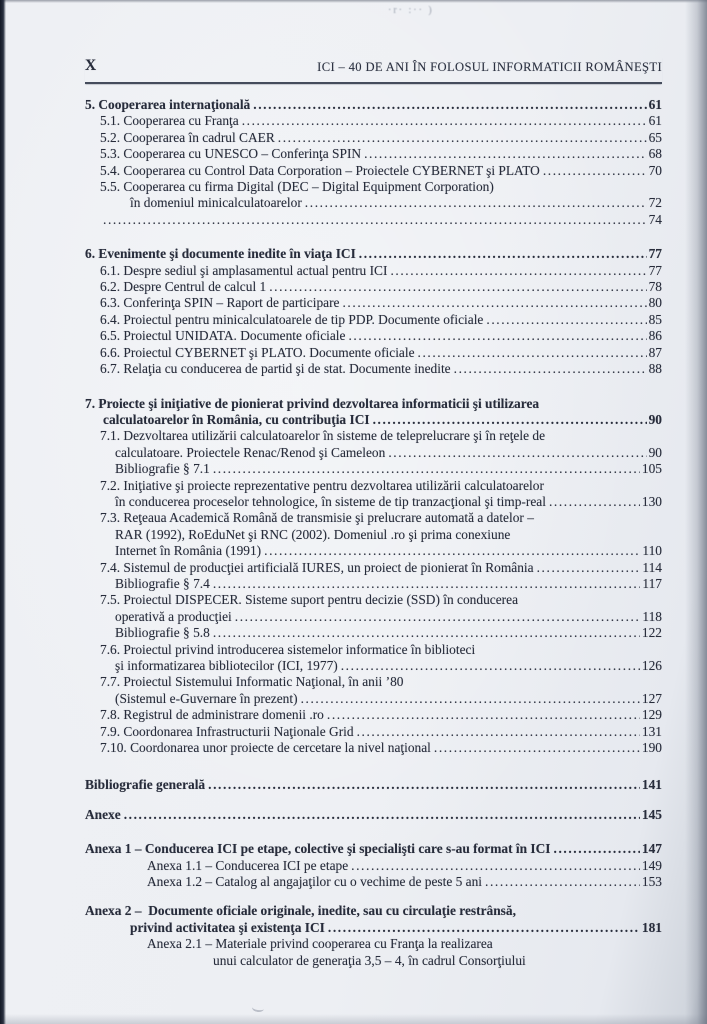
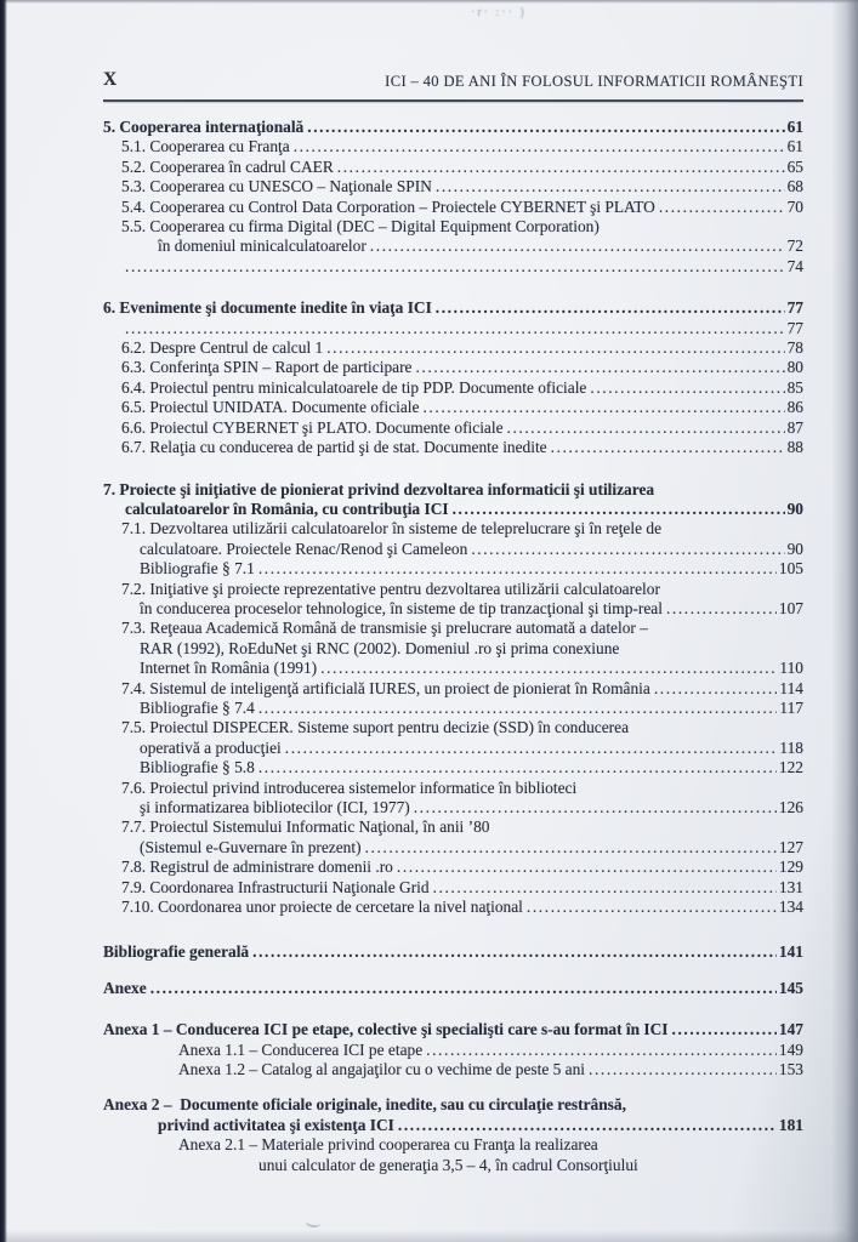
  ·r· :·· )
  X
  ICI – 40 DE ANI ÎN FOLOSUL INFORMATICII ROMÂNEŞTI
  5. Cooperarea internaţională
  61
  5.1. Cooperarea cu Franţa
  61
  5.2. Cooperarea în cadrul CAER
  65
- 5.3. Cooperarea cu UNESCO – Conferinţa SPIN
+ 5.3. Cooperarea cu UNESCO – Naţionale SPIN
  68
  5.4. Cooperarea cu Control Data Corporation – Proiectele CYBERNET şi PLATO
  70
  5.5. Cooperarea cu firma Digital (DEC – Digital Equipment Corporation)
  în domeniul minicalculatoarelor
  72
  74
  6. Evenimente şi documente inedite în viaţa ICI
  77
- 6.1. Despre sediul şi amplasamentul actual pentru ICI
  77
  6.2. Despre Centrul de calcul 1
  78
  6.3. Conferinţa SPIN – Raport de participare
  80
  6.4. Proiectul pentru minicalculatoarele de tip PDP. Documente oficiale
  85
  6.5. Proiectul UNIDATA. Documente oficiale
  86
  6.6. Proiectul CYBERNET şi PLATO. Documente oficiale
  87
  6.7. Relaţia cu conducerea de partid şi de stat. Documente inedite
  88
  7. Proiecte şi iniţiative de pionierat privind dezvoltarea informaticii şi utilizarea
  calculatoarelor în România, cu contribuţia ICI
  90
  7.1. Dezvoltarea utilizării calculatoarelor în sisteme de teleprelucrare şi în reţele de
  calculatoare. Proiectele Renac/Renod şi Cameleon
  90
  Bibliografie § 7.1
  105
  7.2. Iniţiative şi proiecte reprezentative pentru dezvoltarea utilizării calculatoarelor
  în conducerea proceselor tehnologice, în sisteme de tip tranzacţional şi timp-real
- 130
+ 107
  7.3. Reţeaua Academică Română de transmisie şi prelucrare automată a datelor –
  RAR (1992), RoEduNet şi RNC (2002). Domeniul .ro şi prima conexiune
  Internet în România (1991)
  110
- 7.4. Sistemul de producţiei artificială IURES, un proiect de pionierat în România
+ 7.4. Sistemul de inteligenţă artificială IURES, un proiect de pionierat în România
  114
  Bibliografie § 7.4
  117
  7.5. Proiectul DISPECER. Sisteme suport pentru decizie (SSD) în conducerea
  operativă a producţiei
  118
  Bibliografie § 5.8
  122
  7.6. Proiectul privind introducerea sistemelor informatice în biblioteci
  şi informatizarea bibliotecilor (ICI, 1977)
  126
  7.7. Proiectul Sistemului Informatic Naţional, în anii ’80
  (Sistemul e-Guvernare în prezent)
  127
  7.8. Registrul de administrare domenii .ro
  129
  7.9. Coordonarea Infrastructurii Naţionale Grid
  131
  7.10. Coordonarea unor proiecte de cercetare la nivel naţional
- 190
+ 134
  Bibliografie generală
  141
  Anexe
  145
  Anexa 1 – Conducerea ICI pe etape, colective şi specialişti care s-au format în ICI
  147
  Anexa 1.1 – Conducerea ICI pe etape
  149
  Anexa 1.2 – Catalog al angajaţilor cu o vechime de peste 5 ani
  153
  Anexa 2 – Documente oficiale originale, inedite, sau cu circulaţie restrânsă,
  privind activitatea şi existenţa ICI
  181
  Anexa 2.1 – Materiale privind cooperarea cu Franţa la realizarea
  unui calculator de generaţia 3,5 – 4, în cadrul Consorţiului
